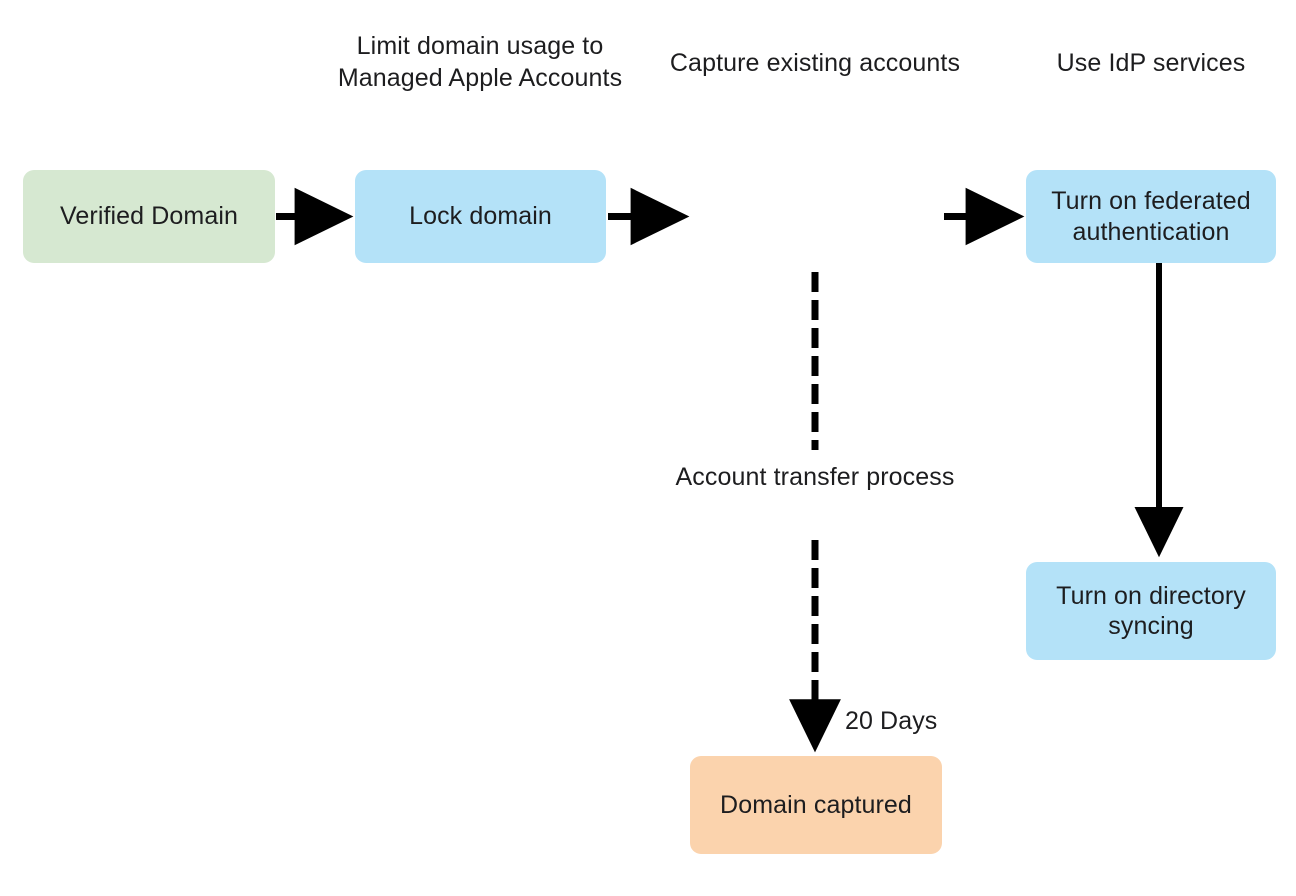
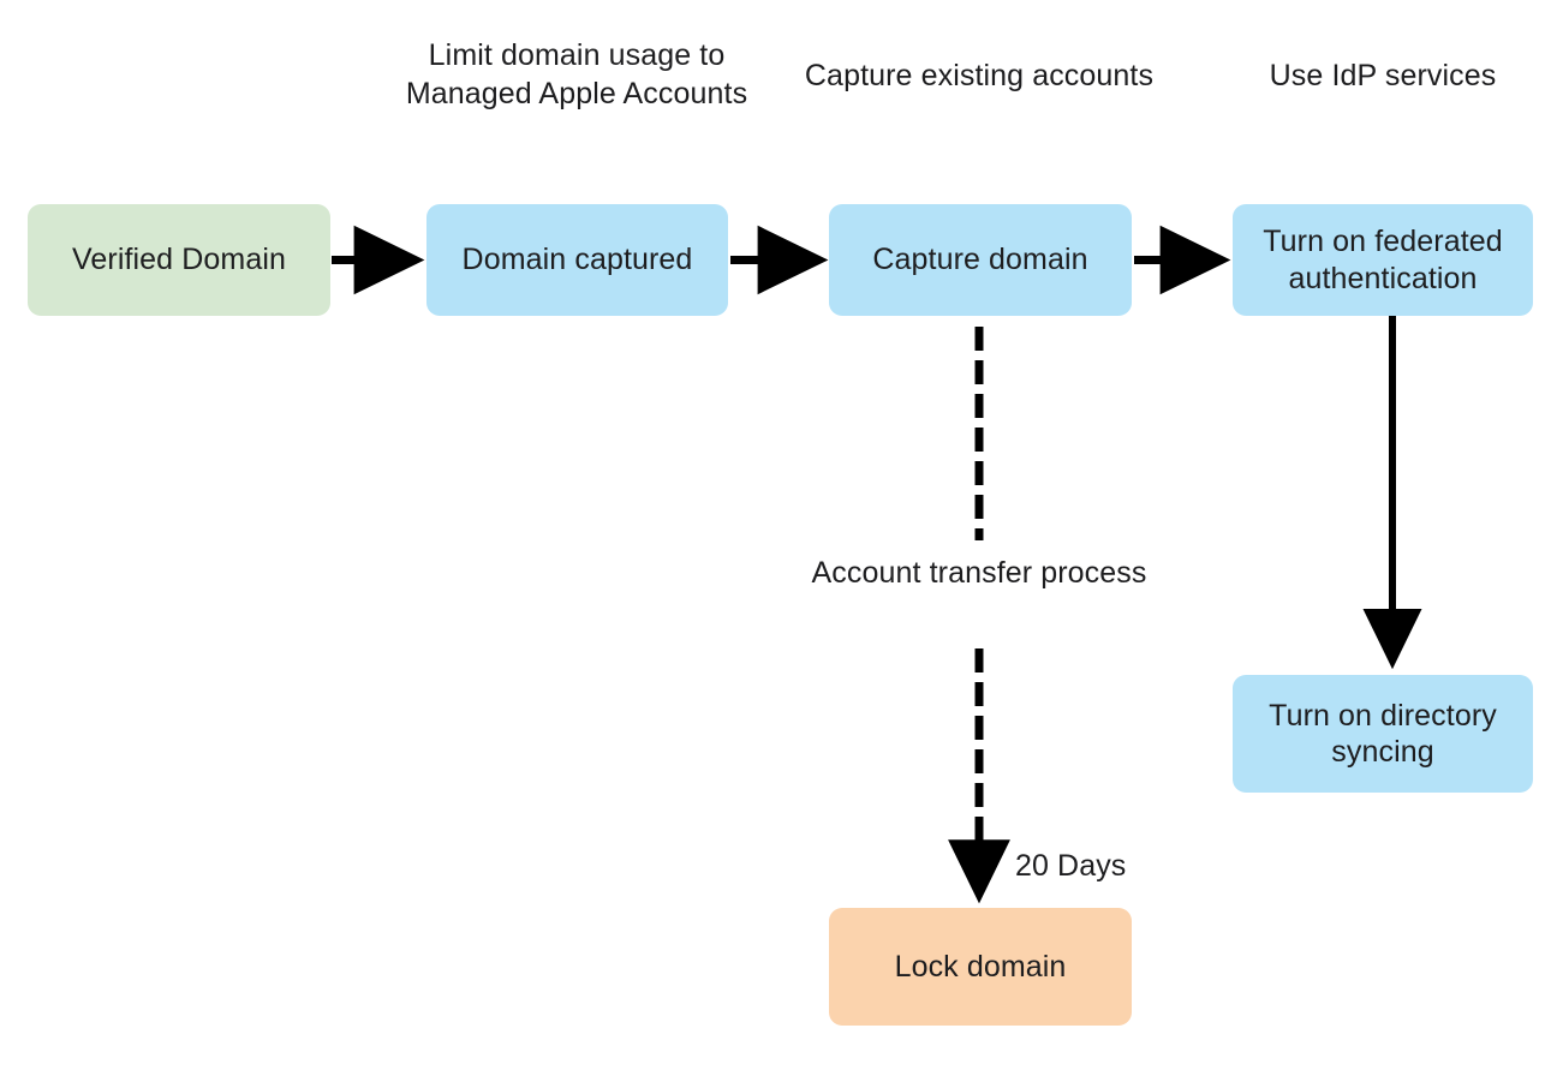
  Limit domain usage to Managed Apple Accounts
  Capture existing accounts
  Use IdP services
  Account transfer process
  20 Days
  Verified Domain
- Lock domain
+ Domain captured
+ Capture domain
  Turn on federated authentication
  Turn on directory syncing
- Domain captured
+ Lock domain
